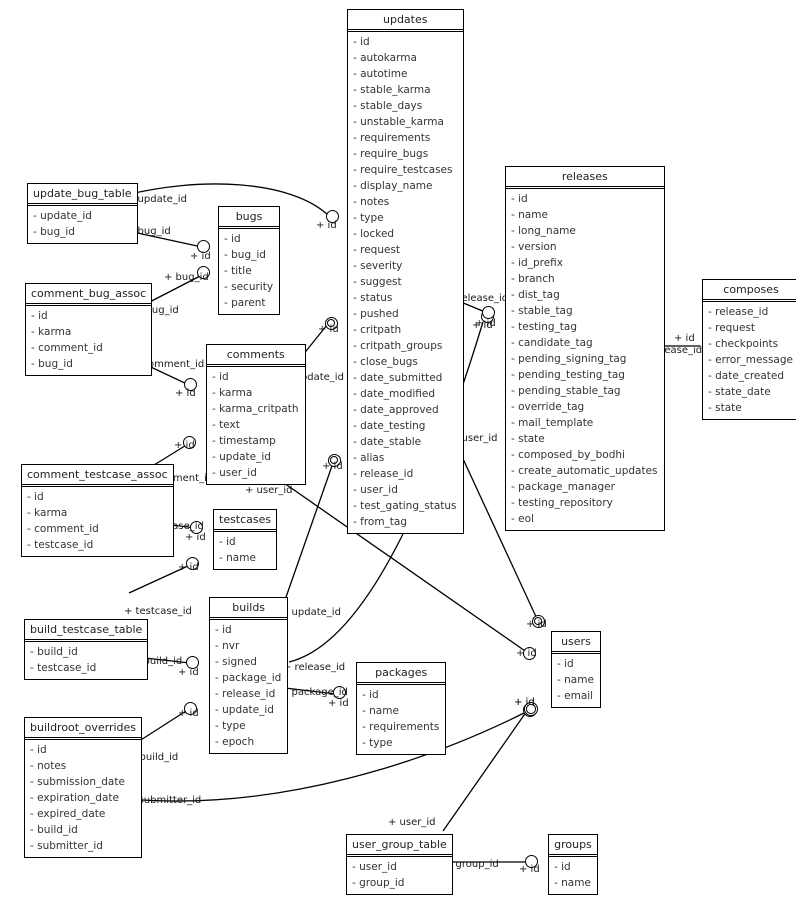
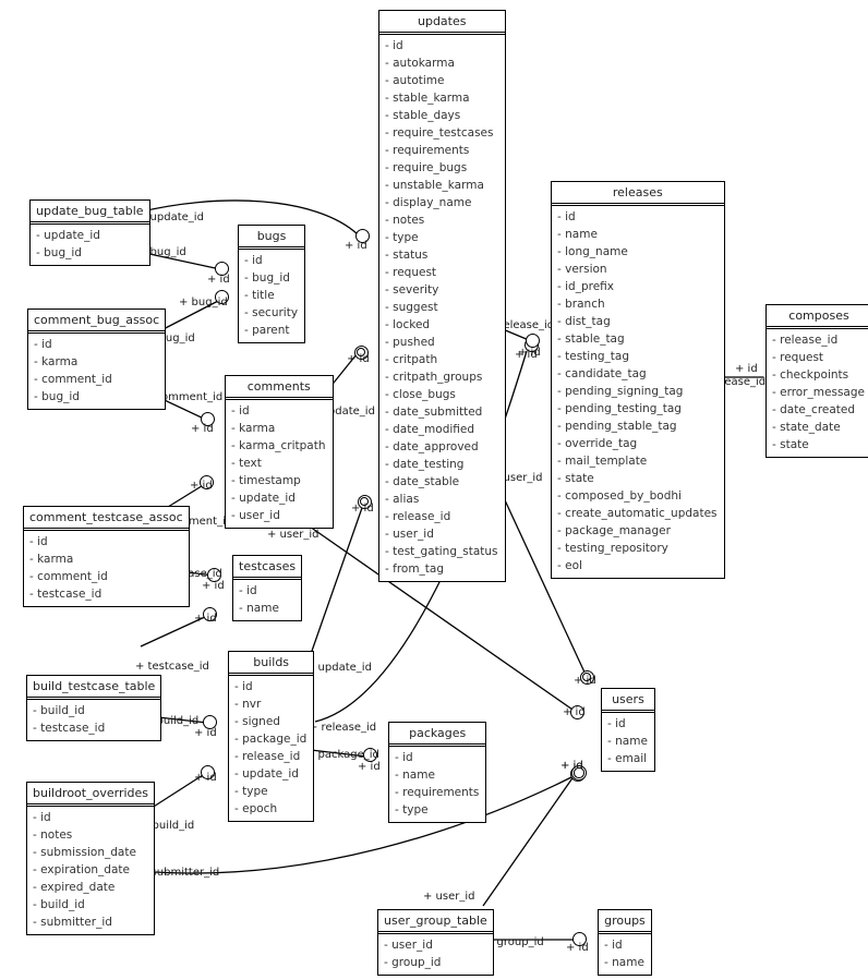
  update_id
  + id
  bug_id
  + id
  ug_id
  + bug_id
  mment_id
  + id
  + id
  + id
  + testcase_id
  + id
  uild_id
  + id
  build_id
  + id
  ubmitter_id
  + id
  date_id
  + id
  + user_id
  + id
  update_id
  + id
  release_id
  + id
  package_id
  + id
  elease_i
  user_id
  + id
  + id
  + user_id
  group_id
  + id
  update_bug_table
  - update_id
  - bug_id
  bugs
  - id
  - bug_id
  - title
  - security
  - parent
  comment_bug_assoc
  - id
  - karma
  - comment_id
  - bug_id
  comments
  - id
  - karma
  - karma_critpath
  - text
  - timestamp
  - update_id
  - user_id
  comment_testcase_assoc
  - id
  - karma
  - comment_id
  - testcase_id
  testcases
  - id
  - name
  build_testcase_table
  - build_id
  - testcase_id
  builds
  - id
  - nvr
  - signed
  - package_id
  - release_id
  - update_id
  - type
  - epoch
  buildroot_overrides
  - id
  - notes
  - submission_date
  - expiration_date
  - expired_date
  - build_id
  - submitter_id
  updates
  - id
  - autokarma
  - autotime
  - stable_karma
  - stable_days
- - unstable_karma
+ - require_testcases
  - requirements
  - require_bugs
- - require_testcases
+ - unstable_karma
  - display_name
  - notes
  - type
- - locked
+ - status
  - request
  - severity
  - suggest
- - status
+ - locked
  - pushed
  - critpath
  - critpath_groups
  - close_bugs
  - date_submitted
  - date_modified
  - date_approved
  - date_testing
  - date_stable
  - alias
  - release_id
  - user_id
  - test_gating_status
  - from_tag
  packages
  - id
  - name
  - requirements
  - type
  releases
  - id
  - name
  - long_name
  - version
  - id_prefix
  - branch
  - dist_tag
  - stable_tag
  - testing_tag
  - candidate_tag
  - pending_signing_tag
  - pending_testing_tag
  - pending_stable_tag
  - override_tag
  - mail_template
  - state
  - composed_by_bodhi
  - create_automatic_updates
  - package_manager
  - testing_repository
  - eol
  composes
  - release_id
  - request
  - checkpoints
  - error_message
  - date_created
  - state_date
  - state
  users
  - id
  - name
  - email
  user_group_table
  - user_id
  - group_id
  groups
  - id
  - name
